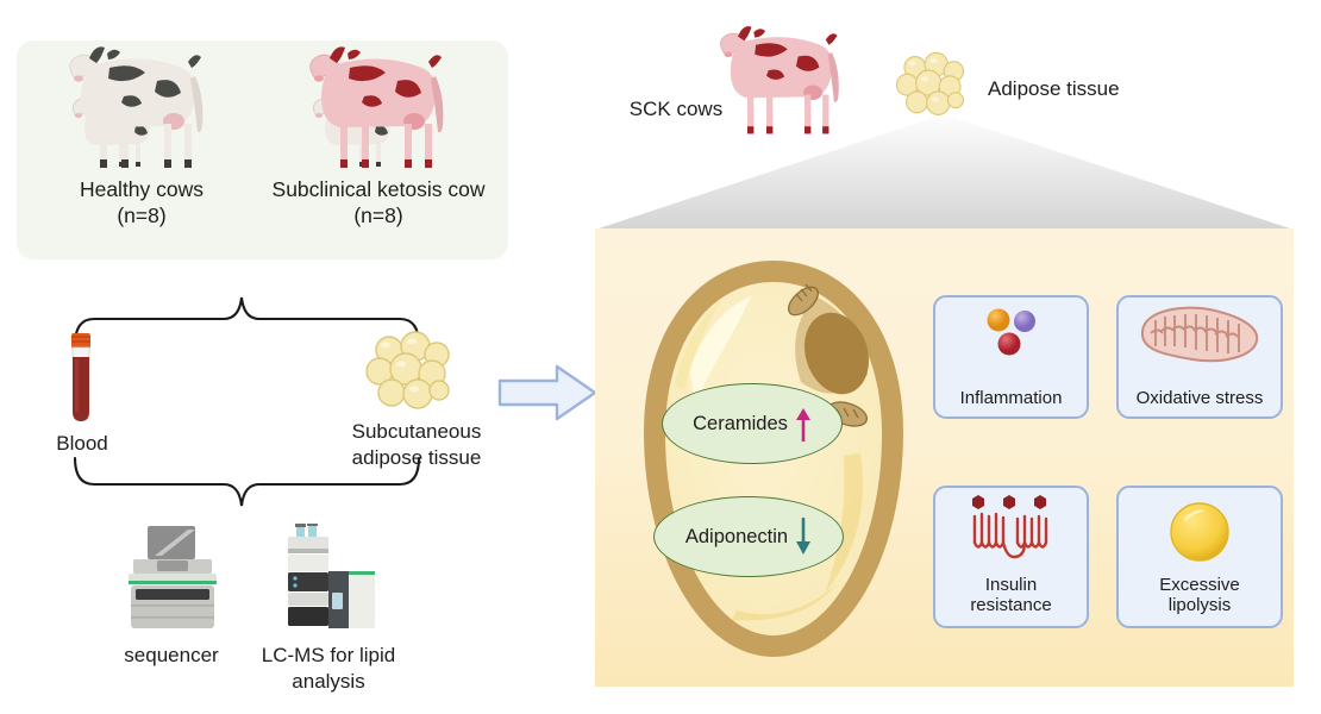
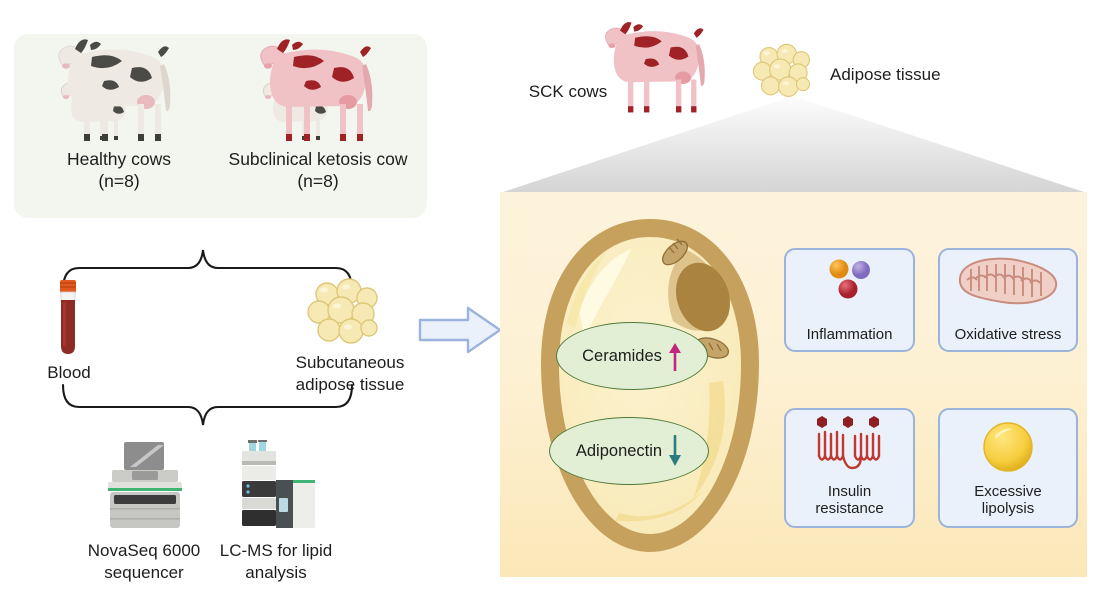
  Healthy cows
  (n=8)
  Subclinical ketosis cow
  (n=8)
  Blood
  Subcutaneous
  adipose tissue
+ NovaSeq 6000
  sequencer
  LC-MS for lipid
  analysis
  SCK cows
  Adipose tissue
  Ceramides
  Adiponectin
  Inflammation
  Oxidative stress
  Insulin
  resistance
  Excessive
  lipolysis
